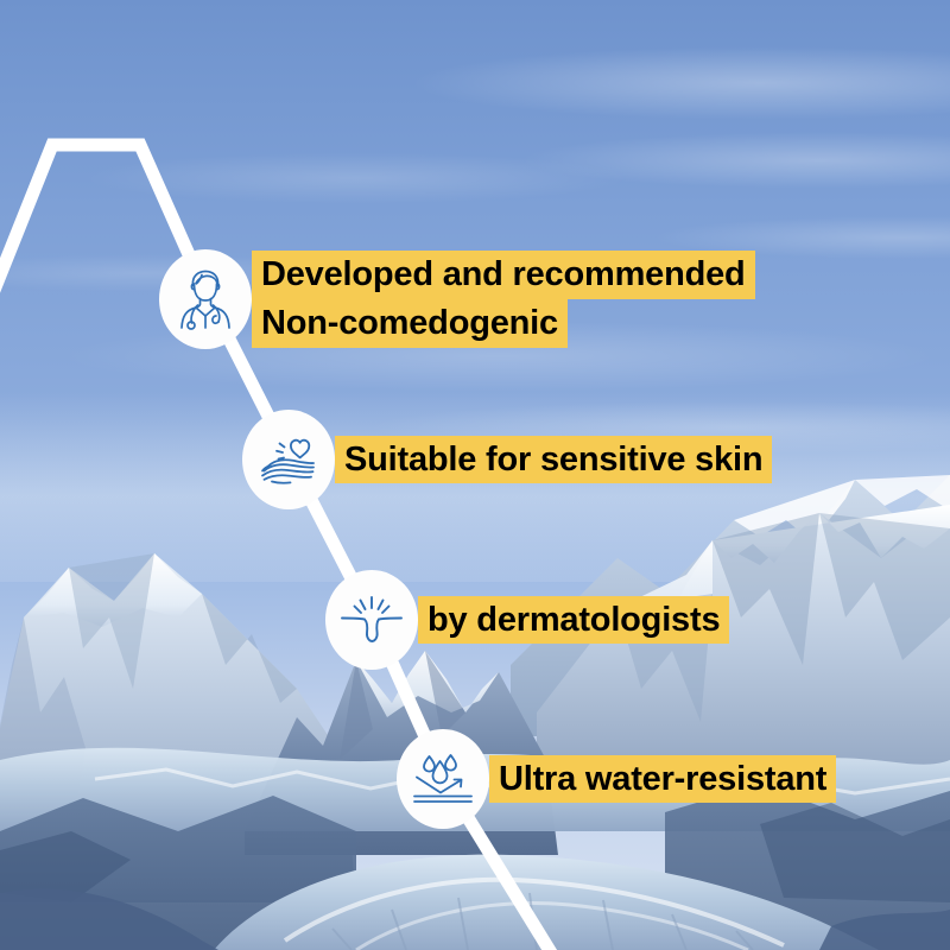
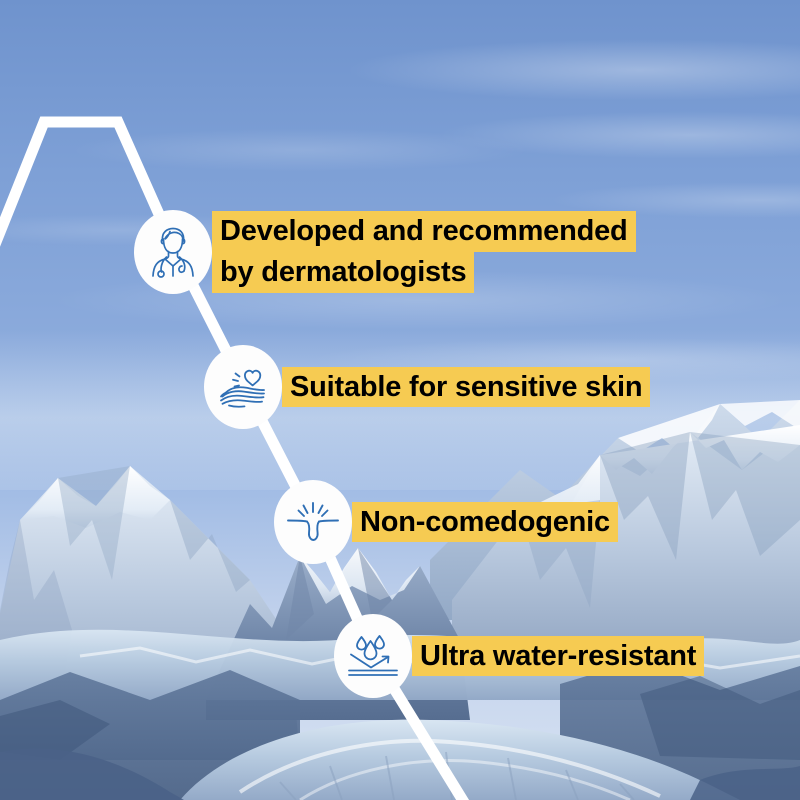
  Developed and recommended
- Non-comedogenic
+ by dermatologists
  Suitable for sensitive skin
- by dermatologists
+ Non-comedogenic
  Ultra water-resistant
